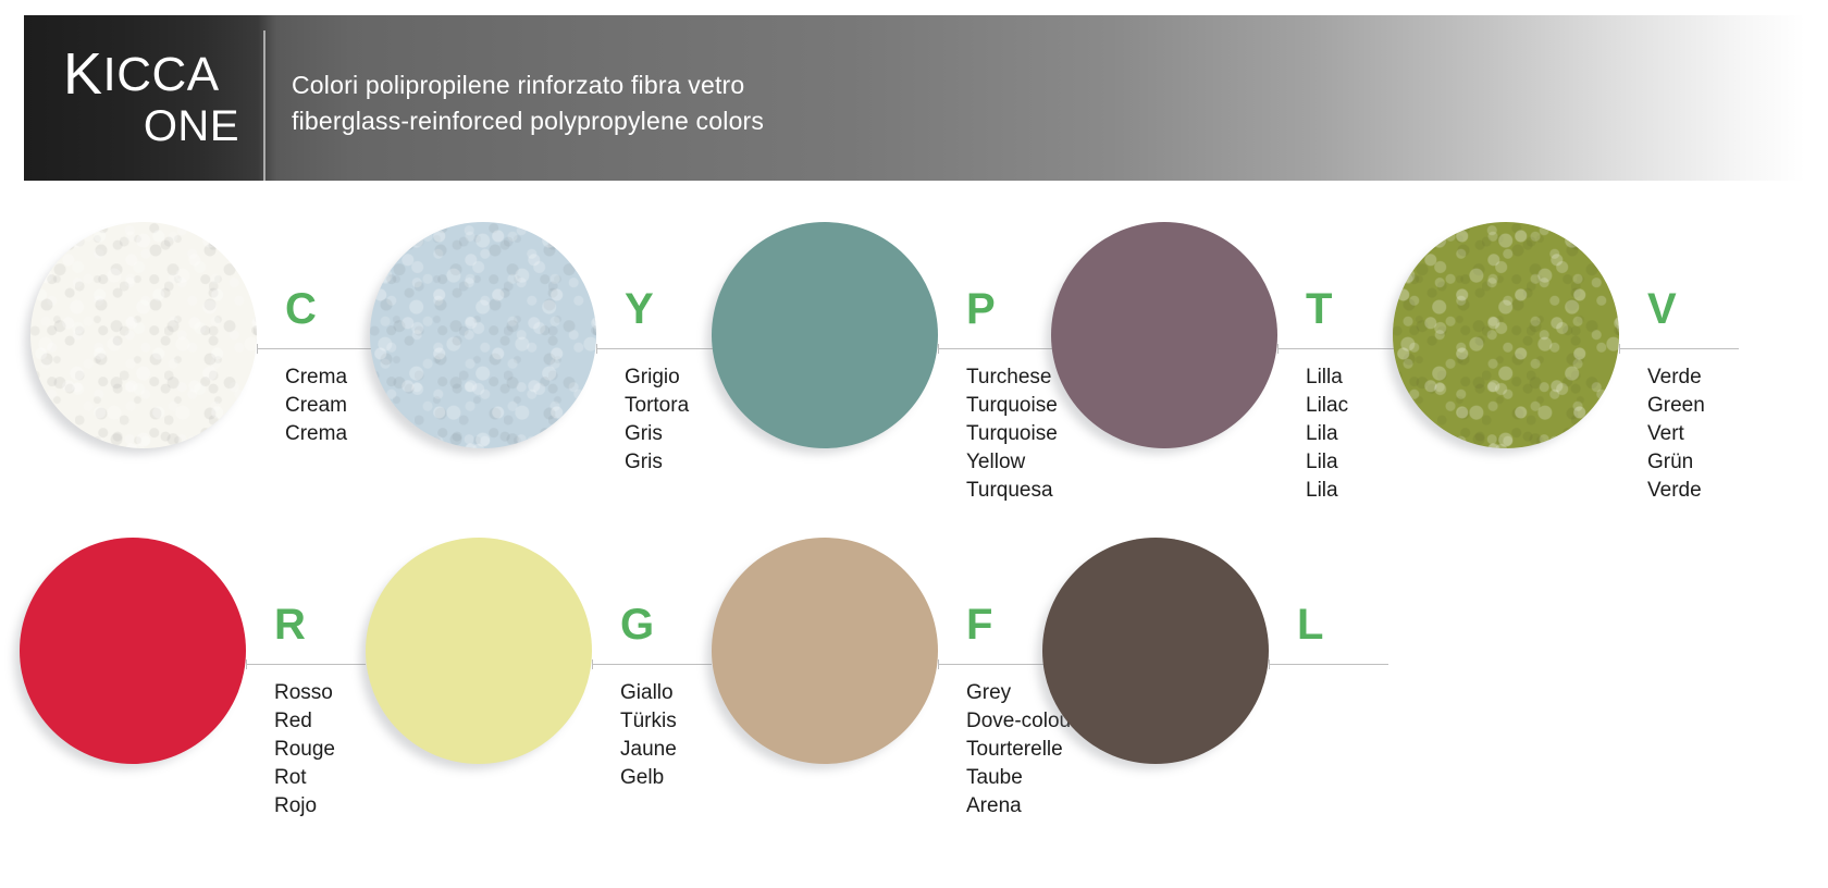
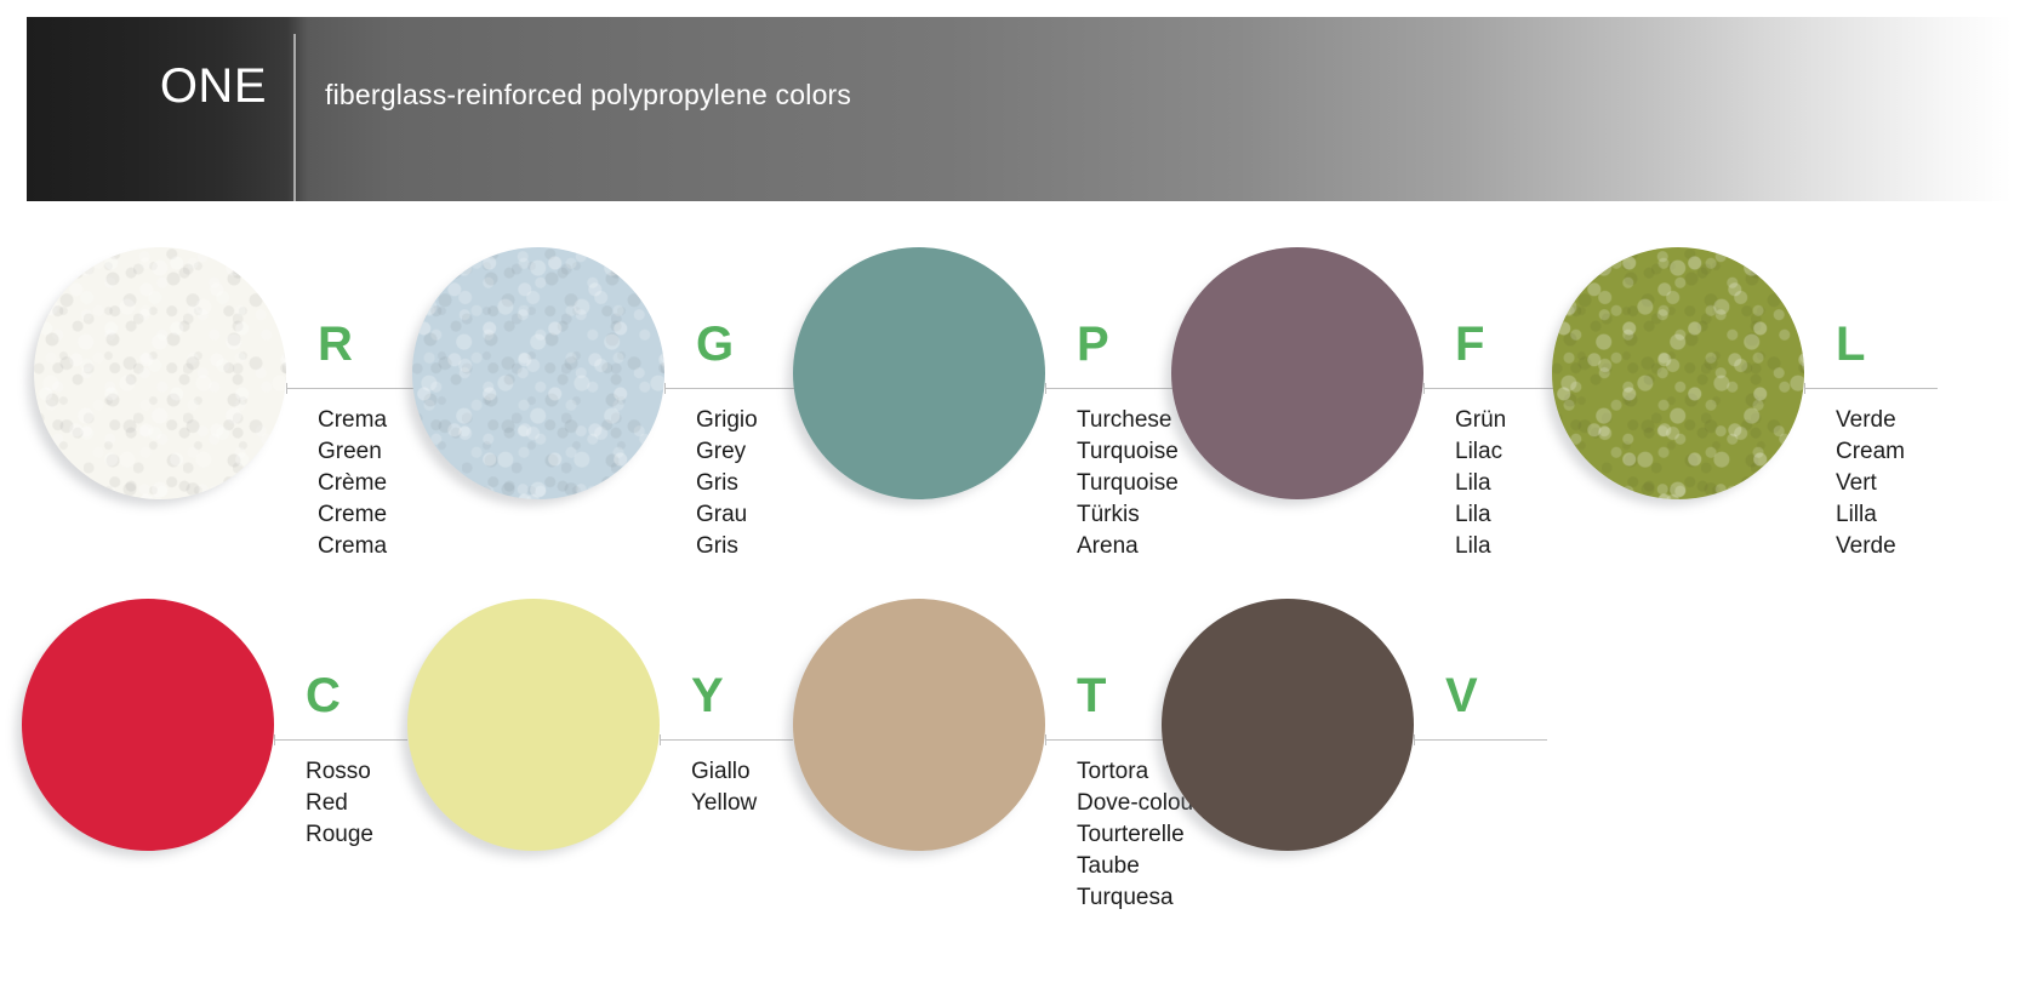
- KICCA
  ONE
- Colori polipropilene rinforzato fibra vetro
  fiberglass-reinforced polypropylene colors
- C
+ R
  Crema
- Cream
+ Green
+ Crème
+ Creme
  Crema
- Y
+ G
  Grigio
- Tortora
+ Grey
  Gris
+ Grau
  Gris
  P
  Turchese
  Turquoise
  Turquoise
- Yellow
+ Türkis
- Turquesa
+ Arena
- T
+ F
- Lilla
+ Grün
  Lilac
  Lila
  Lila
  Lila
- V
+ L
  Verde
- Green
+ Cream
  Vert
- Grün
+ Lilla
  Verde
- R
+ C
  Rosso
  Red
  Rouge
- Rot
- Rojo
- G
+ Y
  Giallo
- Türkis
+ Yellow
- Jaune
- Gelb
- F
+ T
- Grey
+ Tortora
  Dove-colou
  Tourterelle
  Taube
- Arena
+ Turquesa
- L
+ V
